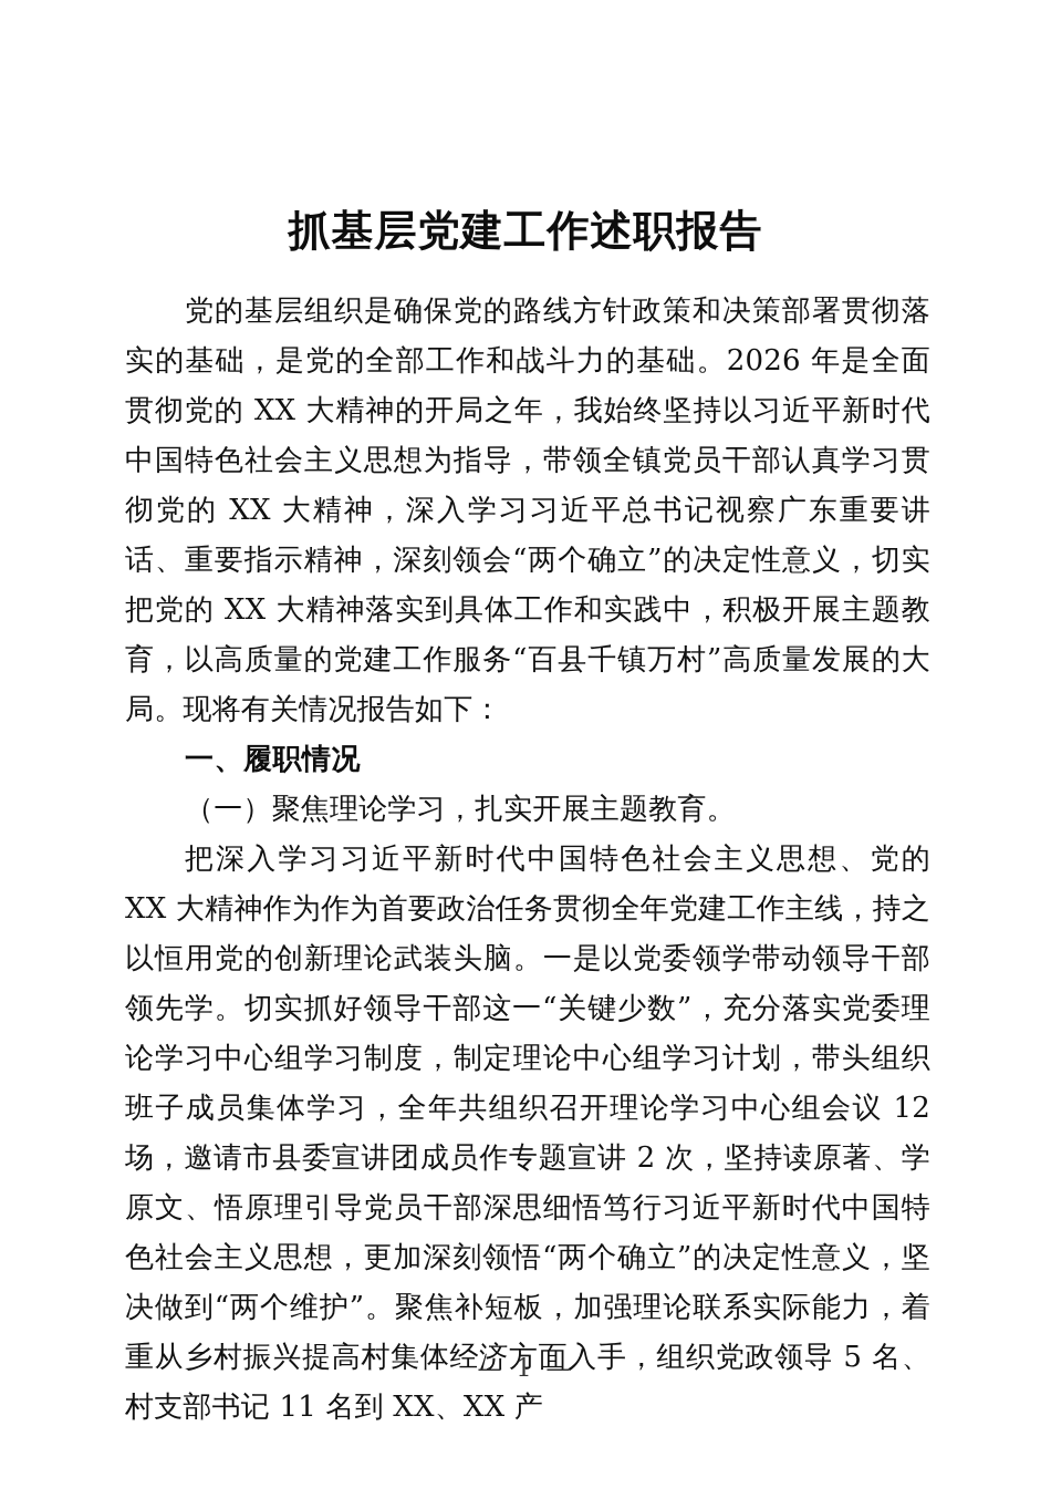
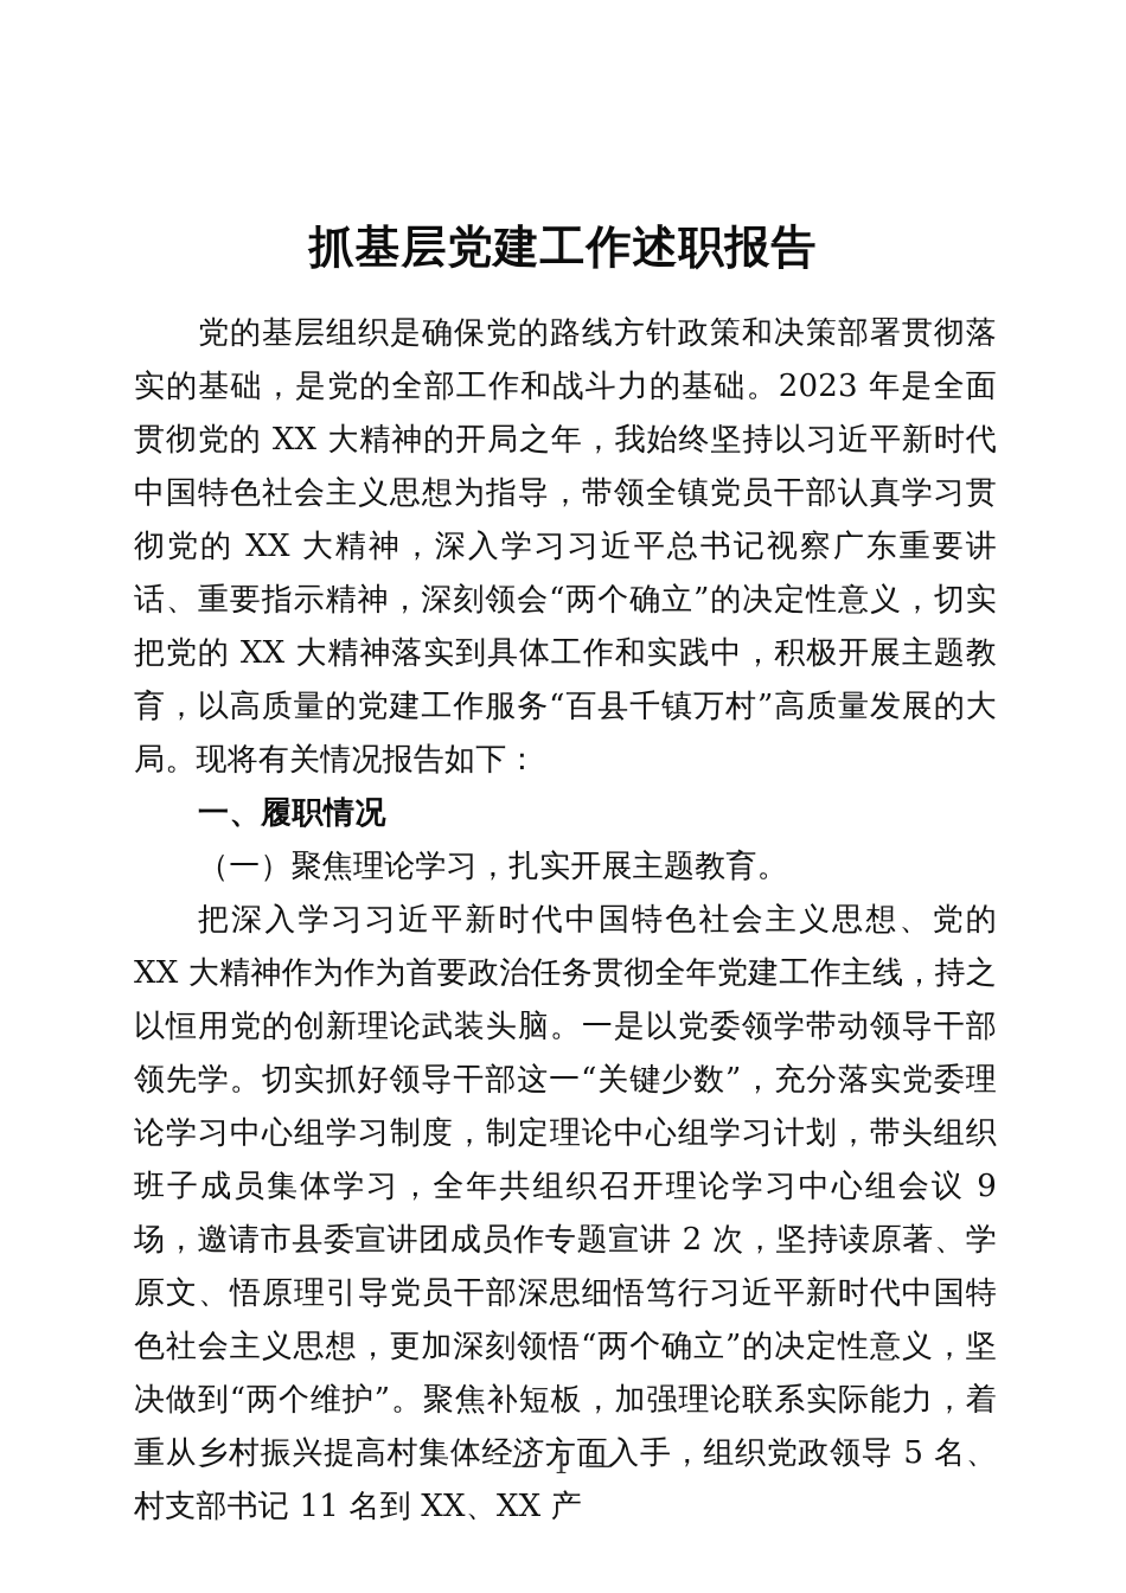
  抓基层党建工作述职报告
- 党的基层组织是确保党的路线方针政策和决策部署贯彻落实的基础，是党的全部工作和战斗力的基础。2026 年是全面贯彻党的 XX 大精神的开局之年，我始终坚持以习近平新时代中国特色社会主义思想为指导，带领全镇党员干部认真学习贯彻党的 XX 大精神，深入学习习近平总书记视察广东重要讲话、重要指示精神，深刻领会“两个确立”的决定性意义，切实把党的 XX 大精神落实到具体工作和实践中，积极开展主题教育，以高质量的党建工作服务“百县千镇万村”高质量发展的大局。现将有关情况报告如下：
+ 党的基层组织是确保党的路线方针政策和决策部署贯彻落实的基础，是党的全部工作和战斗力的基础。2023 年是全面贯彻党的 XX 大精神的开局之年，我始终坚持以习近平新时代中国特色社会主义思想为指导，带领全镇党员干部认真学习贯彻党的 XX 大精神，深入学习习近平总书记视察广东重要讲话、重要指示精神，深刻领会“两个确立”的决定性意义，切实把党的 XX 大精神落实到具体工作和实践中，积极开展主题教育，以高质量的党建工作服务“百县千镇万村”高质量发展的大局。现将有关情况报告如下：
  一、履职情况
  （一）聚焦理论学习，扎实开展主题教育。
- 把深入学习习近平新时代中国特色社会主义思想、党的 XX 大精神作为作为首要政治任务贯彻全年党建工作主线，持之以恒用党的创新理论武装头脑。一是以党委领学带动领导干部领先学。切实抓好领导干部这一“关键少数”，充分落实党委理论学习中心组学习制度，制定理论中心组学习计划，带头组织班子成员集体学习，全年共组织召开理论学习中心组会议 12 场，邀请市县委宣讲团成员作专题宣讲 2 次，坚持读原著、学原文、悟原理引导党员干部深思细悟笃行习近平新时代中国特色社会主义思想，更加深刻领悟“两个确立”的决定性意义，坚决做到“两个维护”。聚焦补短板，加强理论联系实际能力，着重从乡村振兴提高村集体经济方面入手，组织党政领导 5 名、村支部书记 11 名到 XX、XX 产
+ 把深入学习习近平新时代中国特色社会主义思想、党的 XX 大精神作为作为首要政治任务贯彻全年党建工作主线，持之以恒用党的创新理论武装头脑。一是以党委领学带动领导干部领先学。切实抓好领导干部这一“关键少数”，充分落实党委理论学习中心组学习制度，制定理论中心组学习计划，带头组织班子成员集体学习，全年共组织召开理论学习中心组会议 9 场，邀请市县委宣讲团成员作专题宣讲 2 次，坚持读原著、学原文、悟原理引导党员干部深思细悟笃行习近平新时代中国特色社会主义思想，更加深刻领悟“两个确立”的决定性意义，坚决做到“两个维护”。聚焦补短板，加强理论联系实际能力，着重从乡村振兴提高村集体经济方面入手，组织党政领导 5 名、村支部书记 11 名到 XX、XX 产
  — 1 —
